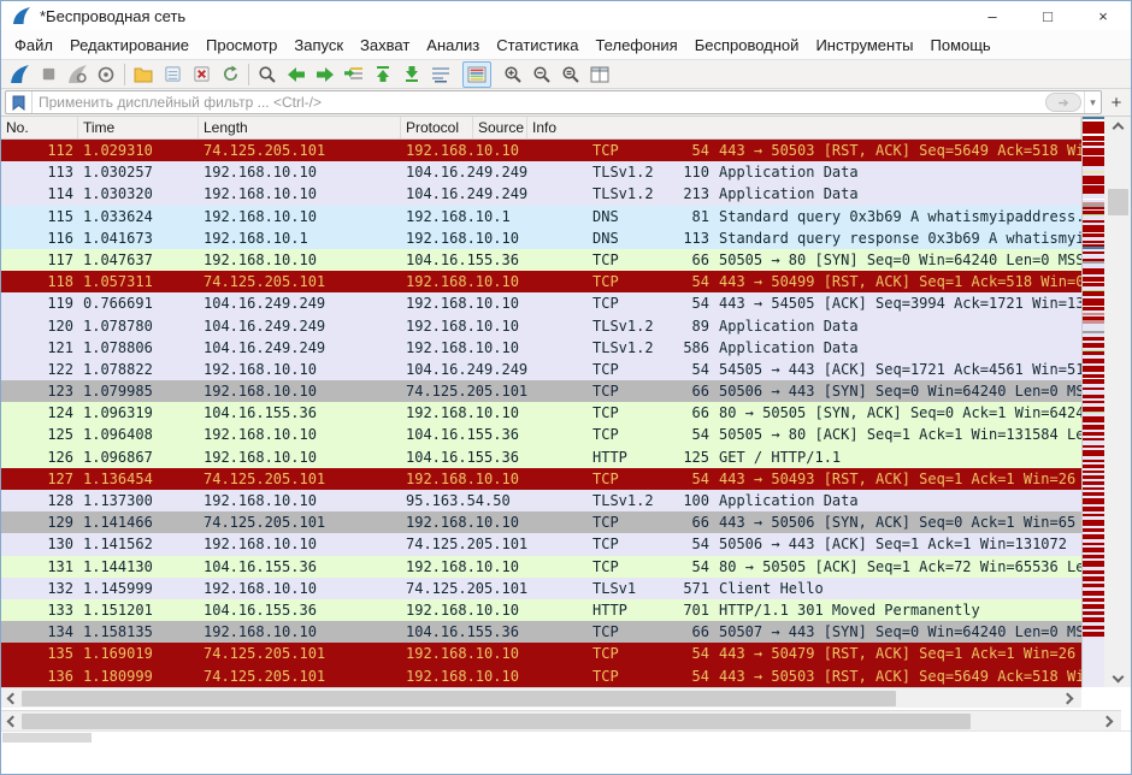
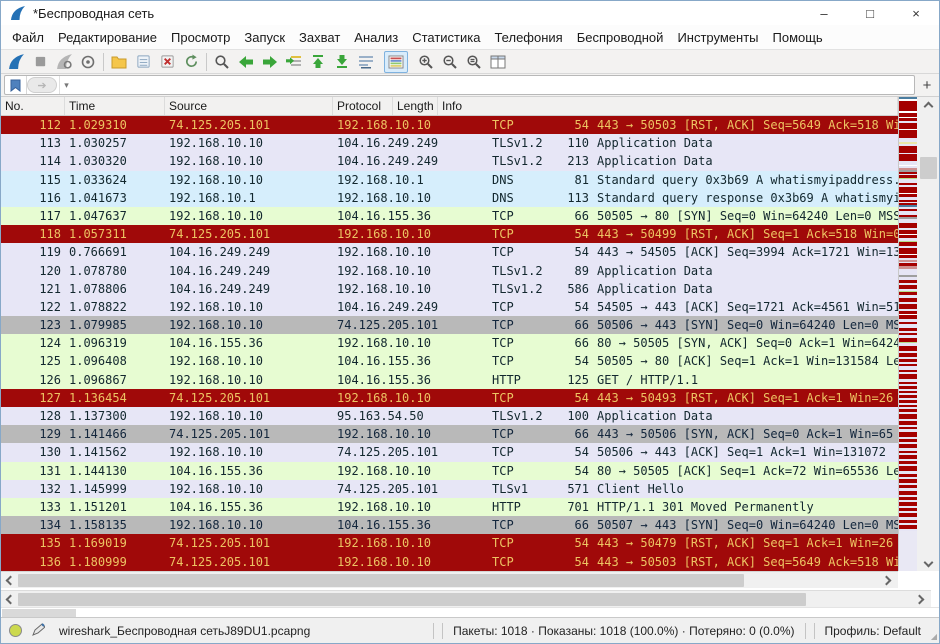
  *Беспроводная сеть
  –
  □
  ×
  Файл
  Редактирование
  Просмотр
  Запуск
  Захват
  Анализ
  Статистика
  Телефония
  Беспроводной
  Инструменты
  Помощь
- Применить дисплейный фильтр ... <Ctrl-/>
  ➔
  ▾
  +
  No.
  Time
- Length
+ Source
  Protocol
- Source
+ Length
  Info
  112
  1.029310
  74.125.205.101
  192.168.10.10
  TCP
  54
  443 → 50503 [RST, ACK] Seq=5649 Ack=518 Wi
  113
  1.030257
  192.168.10.10
  104.16.249.249
  TLSv1.2
  110
  Application Data
  114
  1.030320
  192.168.10.10
  104.16.249.249
  TLSv1.2
  213
  Application Data
  115
  1.033624
  192.168.10.10
  192.168.10.1
  DNS
  81
  Standard query 0x3b69 A whatismyipaddress.
  116
  1.041673
  192.168.10.1
  192.168.10.10
  DNS
  113
  Standard query response 0x3b69 A whatismyi
  117
  1.047637
  192.168.10.10
  104.16.155.36
  TCP
  66
  50505 → 80 [SYN] Seq=0 Win=64240 Len=0 MSS
  118
  1.057311
  74.125.205.101
  192.168.10.10
  TCP
  54
  443 → 50499 [RST, ACK] Seq=1 Ack=518 Win=0
  119
  0.766691
  104.16.249.249
  192.168.10.10
  TCP
  54
  443 → 54505 [ACK] Seq=3994 Ack=1721 Win=13
  120
  1.078780
  104.16.249.249
  192.168.10.10
  TLSv1.2
  89
  Application Data
  121
  1.078806
  104.16.249.249
  192.168.10.10
  TLSv1.2
  586
  Application Data
  122
  1.078822
  192.168.10.10
  104.16.249.249
  TCP
  54
  54505 → 443 [ACK] Seq=1721 Ack=4561 Win=51
  123
  1.079985
  192.168.10.10
  74.125.205.101
  TCP
  66
  50506 → 443 [SYN] Seq=0 Win=64240 Len=0 MS
  124
  1.096319
  104.16.155.36
  192.168.10.10
  TCP
  66
  80 → 50505 [SYN, ACK] Seq=0 Ack=1 Win=6424
  125
  1.096408
  192.168.10.10
  104.16.155.36
  TCP
  54
  50505 → 80 [ACK] Seq=1 Ack=1 Win=131584 Le
  126
  1.096867
  192.168.10.10
  104.16.155.36
  HTTP
  125
  GET / HTTP/1.1
  127
  1.136454
  74.125.205.101
  192.168.10.10
  TCP
  54
  443 → 50493 [RST, ACK] Seq=1 Ack=1 Win=26
  128
  1.137300
  192.168.10.10
  95.163.54.50
  TLSv1.2
  100
  Application Data
  129
  1.141466
  74.125.205.101
  192.168.10.10
  TCP
  66
  443 → 50506 [SYN, ACK] Seq=0 Ack=1 Win=65
  130
  1.141562
  192.168.10.10
  74.125.205.101
  TCP
  54
  50506 → 443 [ACK] Seq=1 Ack=1 Win=131072
  131
  1.144130
  104.16.155.36
  192.168.10.10
  TCP
  54
  80 → 50505 [ACK] Seq=1 Ack=72 Win=65536 Le
  132
  1.145999
  192.168.10.10
  74.125.205.101
  TLSv1
  571
  Client Hello
  133
  1.151201
  104.16.155.36
  192.168.10.10
  HTTP
  701
  HTTP/1.1 301 Moved Permanently
  134
  1.158135
  192.168.10.10
  104.16.155.36
  TCP
  66
  50507 → 443 [SYN] Seq=0 Win=64240 Len=0 MS
  135
  1.169019
  74.125.205.101
  192.168.10.10
  TCP
  54
  443 → 50479 [RST, ACK] Seq=1 Ack=1 Win=26
  136
  1.180999
  74.125.205.101
  192.168.10.10
  TCP
  54
  443 → 50503 [RST, ACK] Seq=5649 Ack=518 Wi
+ wireshark_Беспроводная сетьJ89DU1.pcapng
+ Пакеты: 1018 · Показаны: 1018 (100.0%) · Потеряно: 0 (0.0%)
+ Профиль: Default
+ ◢
